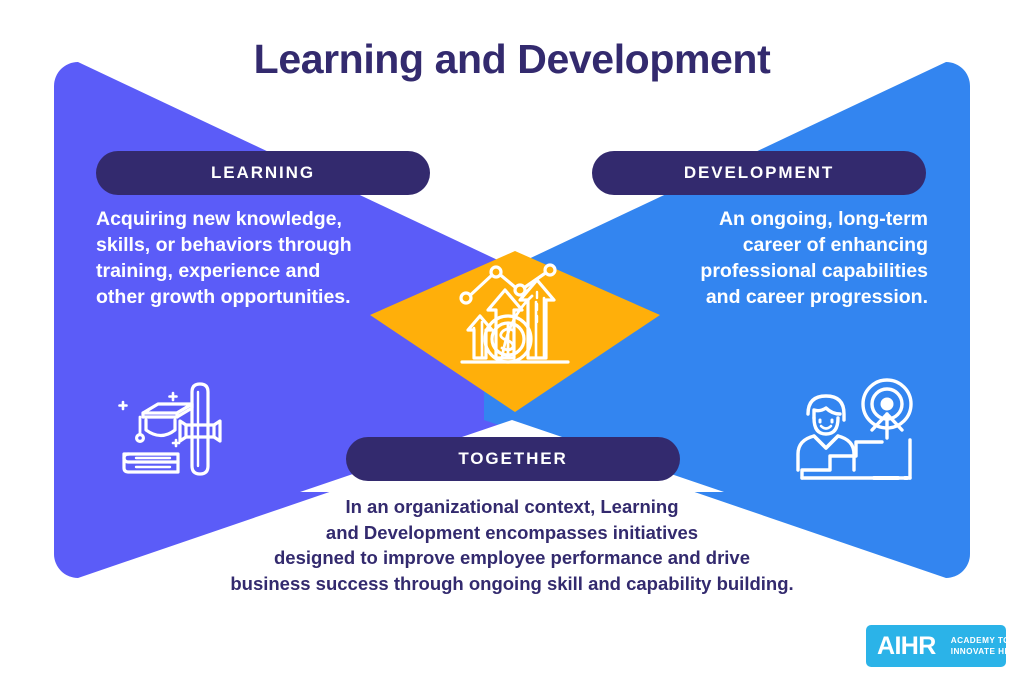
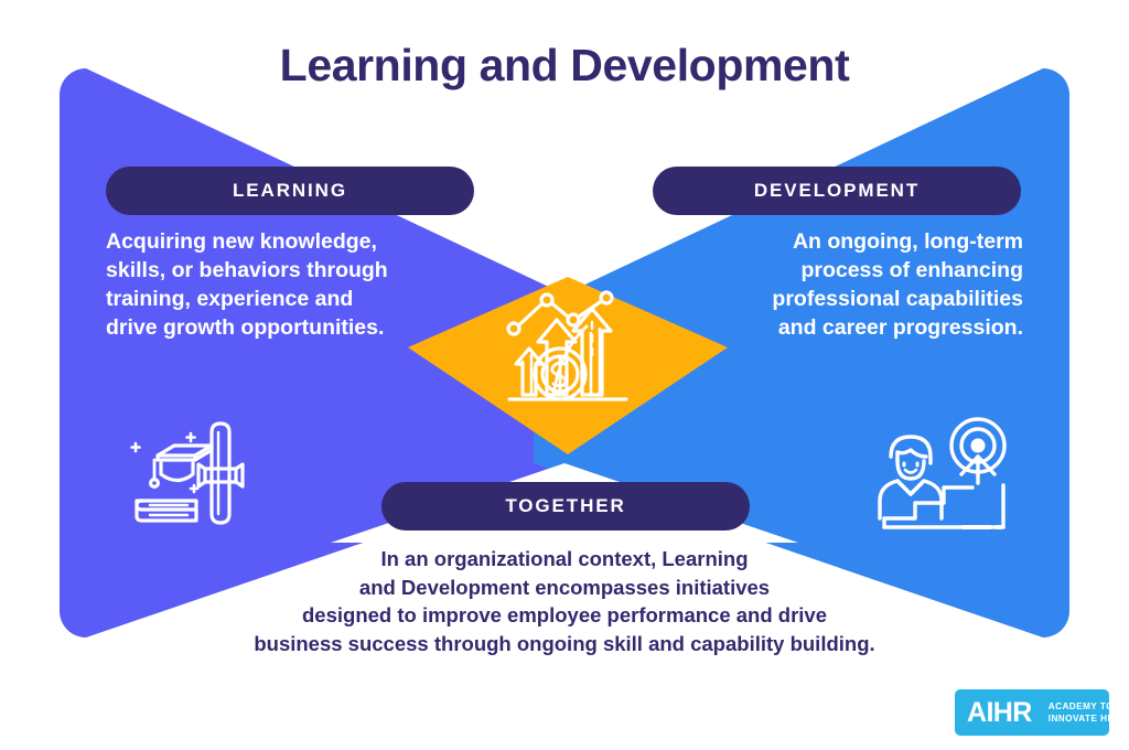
  Learning and Development
  LEARNING
- Acquiring new knowledge, skills, or behaviors through training, experience and other growth opportunities.
+ Acquiring new knowledge, skills, or behaviors through training, experience and drive growth opportunities.
  DEVELOPMENT
- An ongoing, long-term career of enhancing professional capabilities and career progression.
+ An ongoing, long-term process of enhancing professional capabilities and career progression.
  TOGETHER
  In an organizational context, Learning
  and Development encompasses initiatives
  designed to improve employee performance and drive
  business success through ongoing skill and capability building.
  AIHR
  ACADEMY TO
  INNOVATE HR
